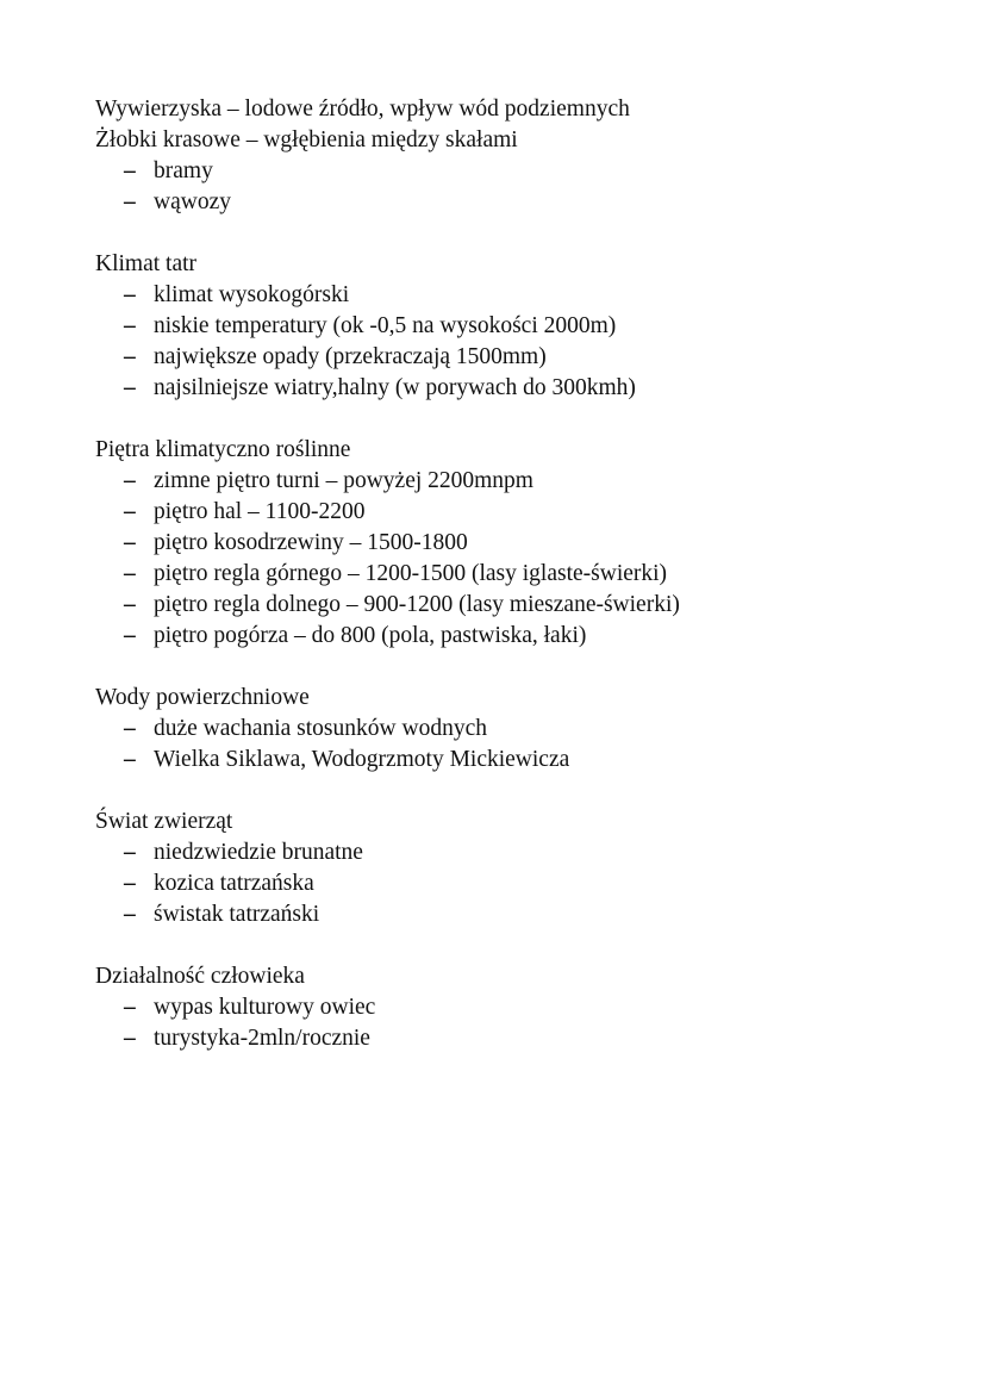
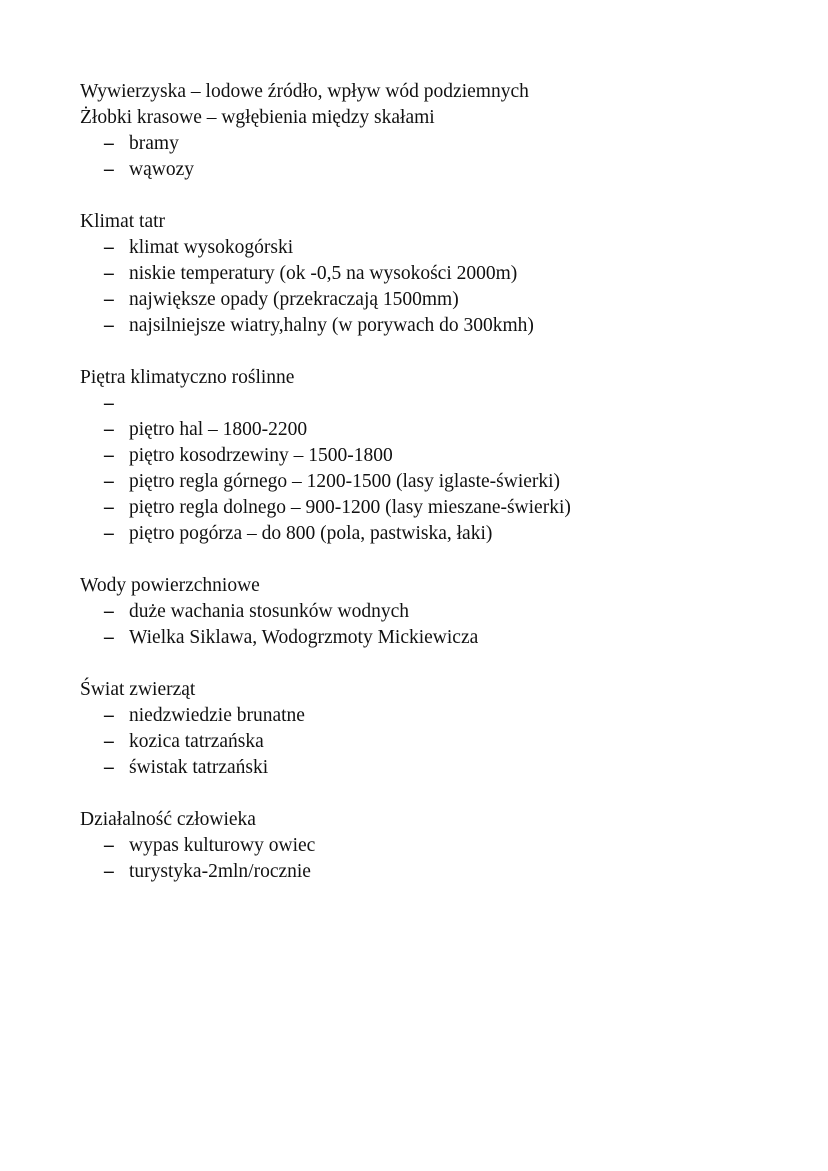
  Wywierzyska – lodowe źródło, wpływ wód podziemnych
  Żłobki krasowe – wgłębienia między skałami
  –
  bramy
  –
  wąwozy
  Klimat tatr
  –
  klimat wysokogórski
  –
  niskie temperatury (ok -0,5 na wysokości 2000m)
  –
  największe opady (przekraczają 1500mm)
  –
  najsilniejsze wiatry,halny (w porywach do 300kmh)
  Piętra klimatyczno roślinne
  –
- zimne piętro turni – powyżej 2200mnpm
  –
- piętro hal – 1100-2200
+ piętro hal – 1800-2200
  –
  piętro kosodrzewiny – 1500-1800
  –
  piętro regla górnego – 1200-1500 (lasy iglaste-świerki)
  –
  piętro regla dolnego – 900-1200 (lasy mieszane-świerki)
  –
  piętro pogórza – do 800 (pola, pastwiska, łaki)
  Wody powierzchniowe
  –
  duże wachania stosunków wodnych
  –
  Wielka Siklawa, Wodogrzmoty Mickiewicza
  Świat zwierząt
  –
  niedzwiedzie brunatne
  –
  kozica tatrzańska
  –
  świstak tatrzański
  Działalność człowieka
  –
  wypas kulturowy owiec
  –
  turystyka-2mln/rocznie
